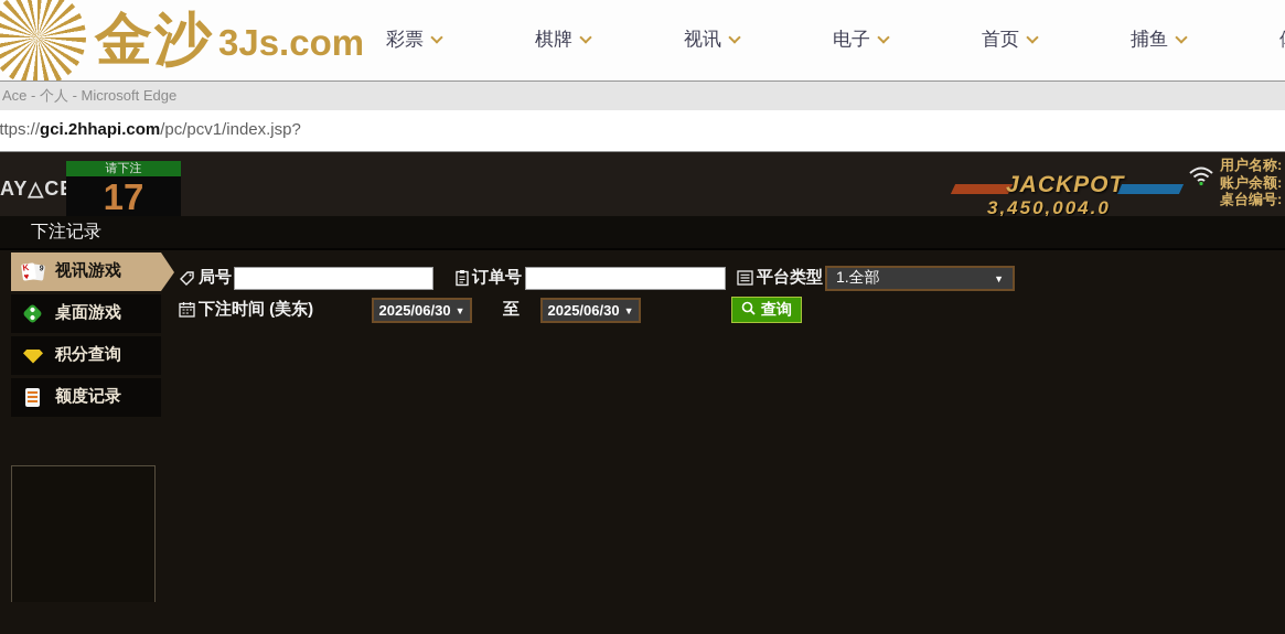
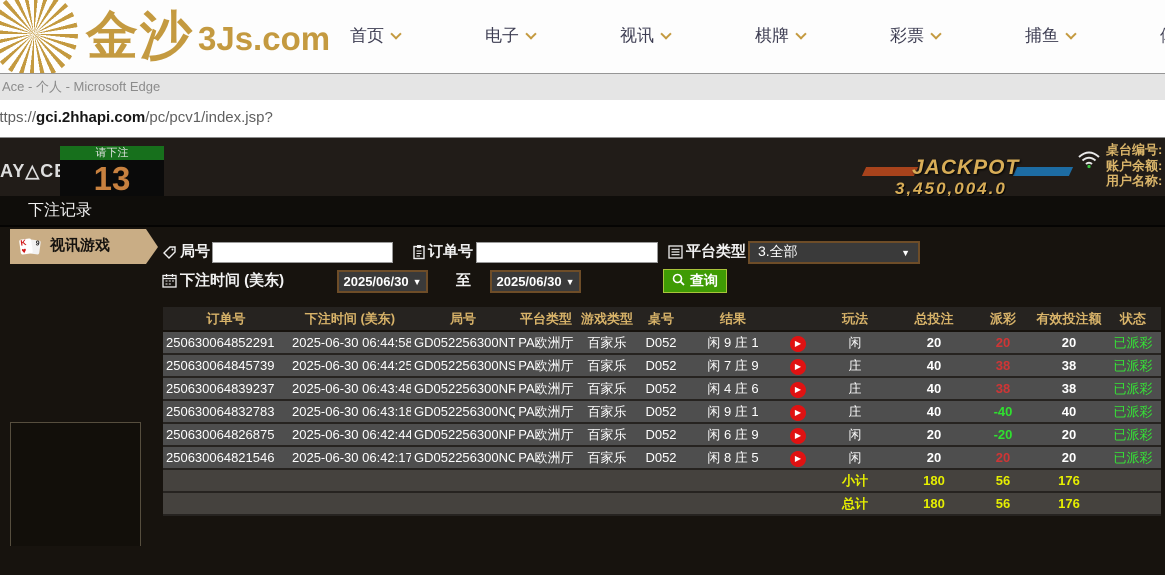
  金沙
  3Js.com
- 彩票
+ 首页
- 棋牌
+ 电子
  视讯
- 电子
+ 棋牌
- 首页
+ 彩票
  捕鱼
  Ace - 个人 - Microsoft Edge
  ttps://gci.2hhapi.com/pc/pcv1/index.jsp?
  请下注
- 17
+ 13
  JACKPOT
  3,450,004.0
- 用户名称:
+ 桌台编号:
  账户余额:
- 桌台编号:
+ 用户名称:
  下注记录
  视讯游戏
- 桌面游戏
- 积分查询
- 额度记录
  局号
  订单号
  平台类型
- 1.全部
+ 3.全部
  ▼
  下注时间 (美东)
  2025/06/30
  ▼
  至
  2025/06/30
  ▼
  查询
+ 订单号	下注时间 (美东)	局号	平台类型	游戏类型	桌号	结果		玩法	总投注	派彩	有效投注额	状态
+ 250630064852291	2025-06-30 06:44:58	GD052256300NT	PA欧洲厅	百家乐	D052	闲 9 庄 1	▶	闲	20	20	20	已派彩
+ 250630064845739	2025-06-30 06:44:25	GD052256300NS	PA欧洲厅	百家乐	D052	闲 7 庄 9	▶	庄	40	38	38	已派彩
+ 250630064839237	2025-06-30 06:43:48	GD052256300NR	PA欧洲厅	百家乐	D052	闲 4 庄 6	▶	庄	40	38	38	已派彩
+ 250630064832783	2025-06-30 06:43:18	GD052256300NQ	PA欧洲厅	百家乐	D052	闲 9 庄 1	▶	庄	40	-40	40	已派彩
+ 250630064826875	2025-06-30 06:42:44	GD052256300NP	PA欧洲厅	百家乐	D052	闲 6 庄 9	▶	闲	20	-20	20	已派彩
+ 250630064821546	2025-06-30 06:42:17	GD052256300NO	PA欧洲厅	百家乐	D052	闲 8 庄 5	▶	闲	20	20	20	已派彩
+ 	小计	180	56	176
+ 	总计	180	56	176
